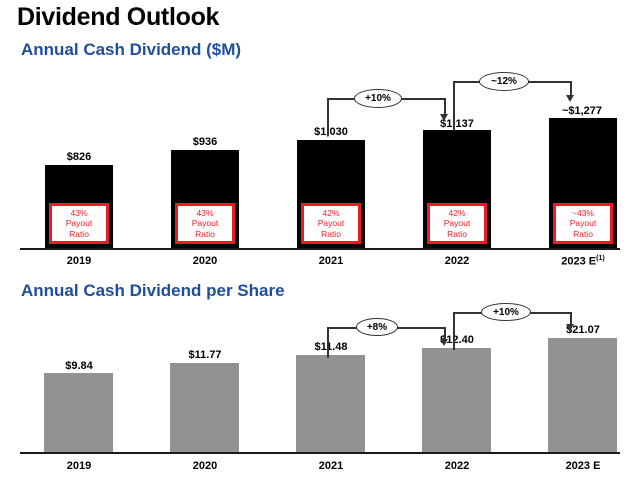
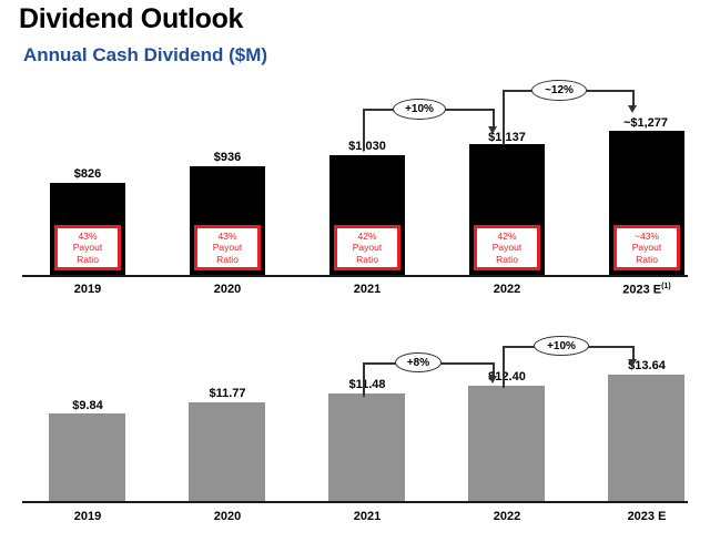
  Dividend Outlook
  Annual Cash Dividend ($M)
  $826
  $936
  $1030
  $1137
  ~$1,277
  43%
  Payout
  Ratio
  43%
  Payout
  Ratio
  42%
  Payout
  Ratio
  42%
  Payout
  Ratio
  ~43%
  Payout
  Ratio
  +10%
  ~12%
  2019
  2020
  2021
  2022
- Annual Cash Dividend per Share
  $9.84
  $11.77
  $11.48
  12.40
- $21.07
+ $13.64
  +8%
  +10%
  2019
  2020
  2021
  2022
  2023 E
